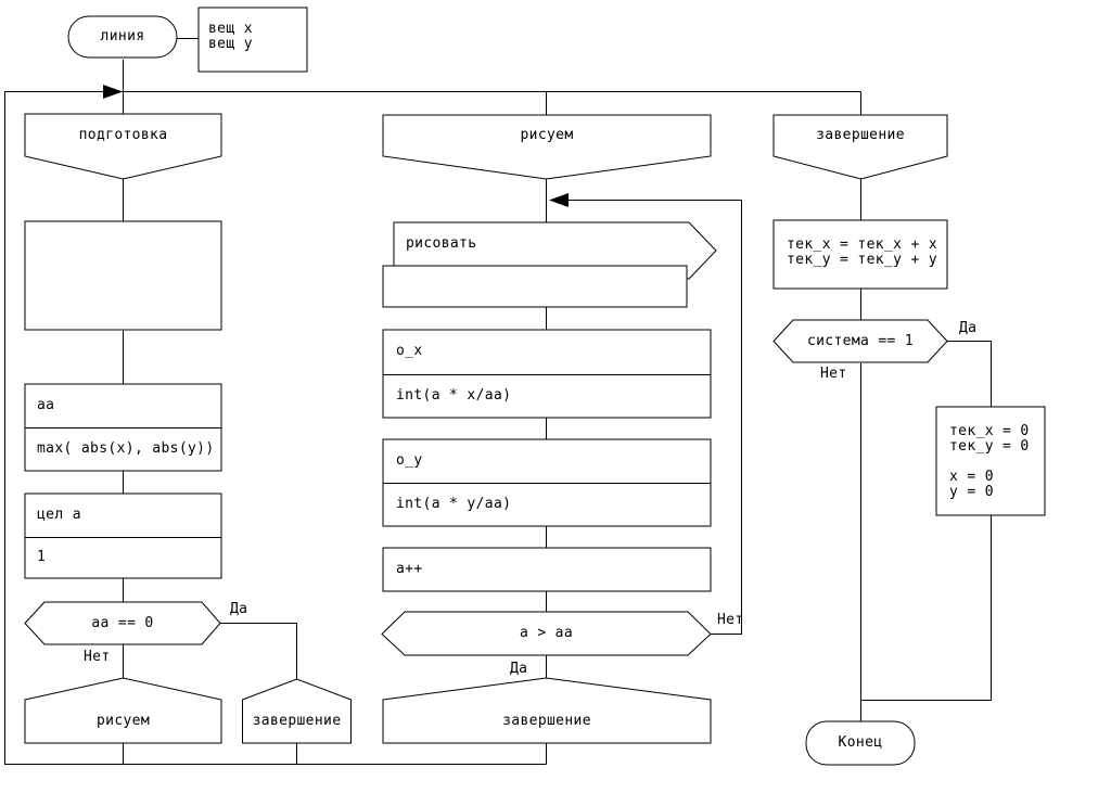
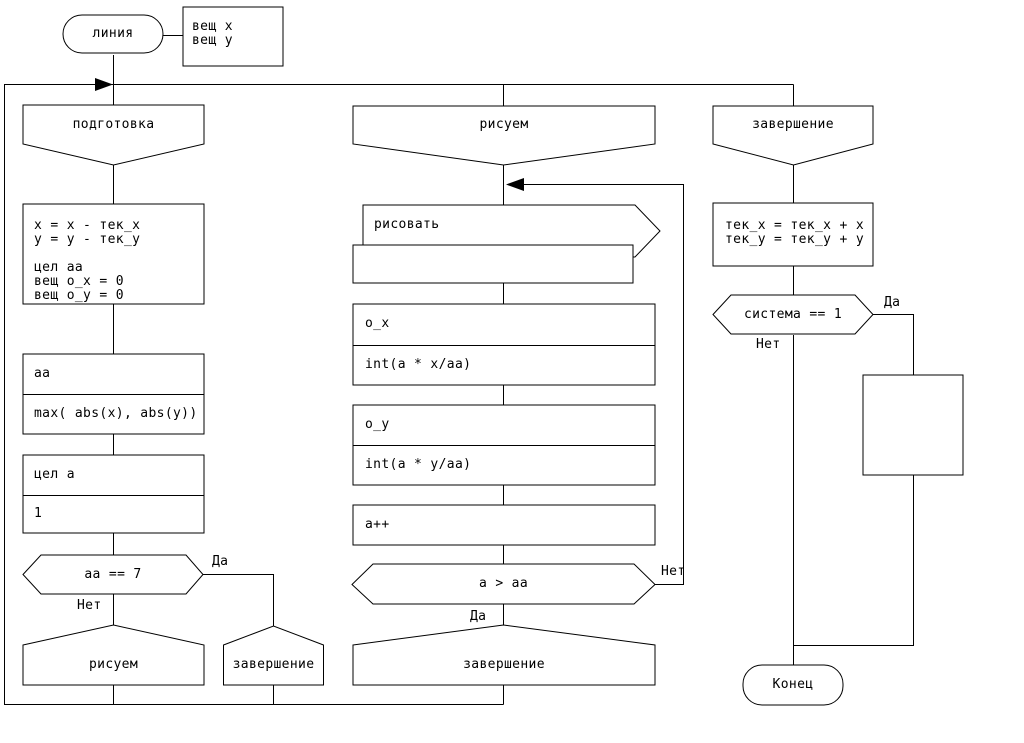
  линия
  вещ x
  вещ y
  подготовка
+ x = x - тек_x
+ y = y - тек_y
+ цел aa
+ вещ o_x = 0
+ вещ o_y = 0
  aa
  max( abs(x), abs(y))
  цел a
  1
- aa == 0
+ aa == 7
  Да
  Нет
  рисуем
  завершение
  рисуем
  рисовать
  o_x
  int(a * x/aa)
  o_y
  int(a * y/aa)
  a++
  a > aa
  Нет
  Да
  завершение
  завершение
  тек_x = тек_x + x
  тек_y = тек_y + y
  система == 1
  Да
  Нет
- тек_x = 0
- тек_y = 0
- x = 0
- y = 0
  Конец
